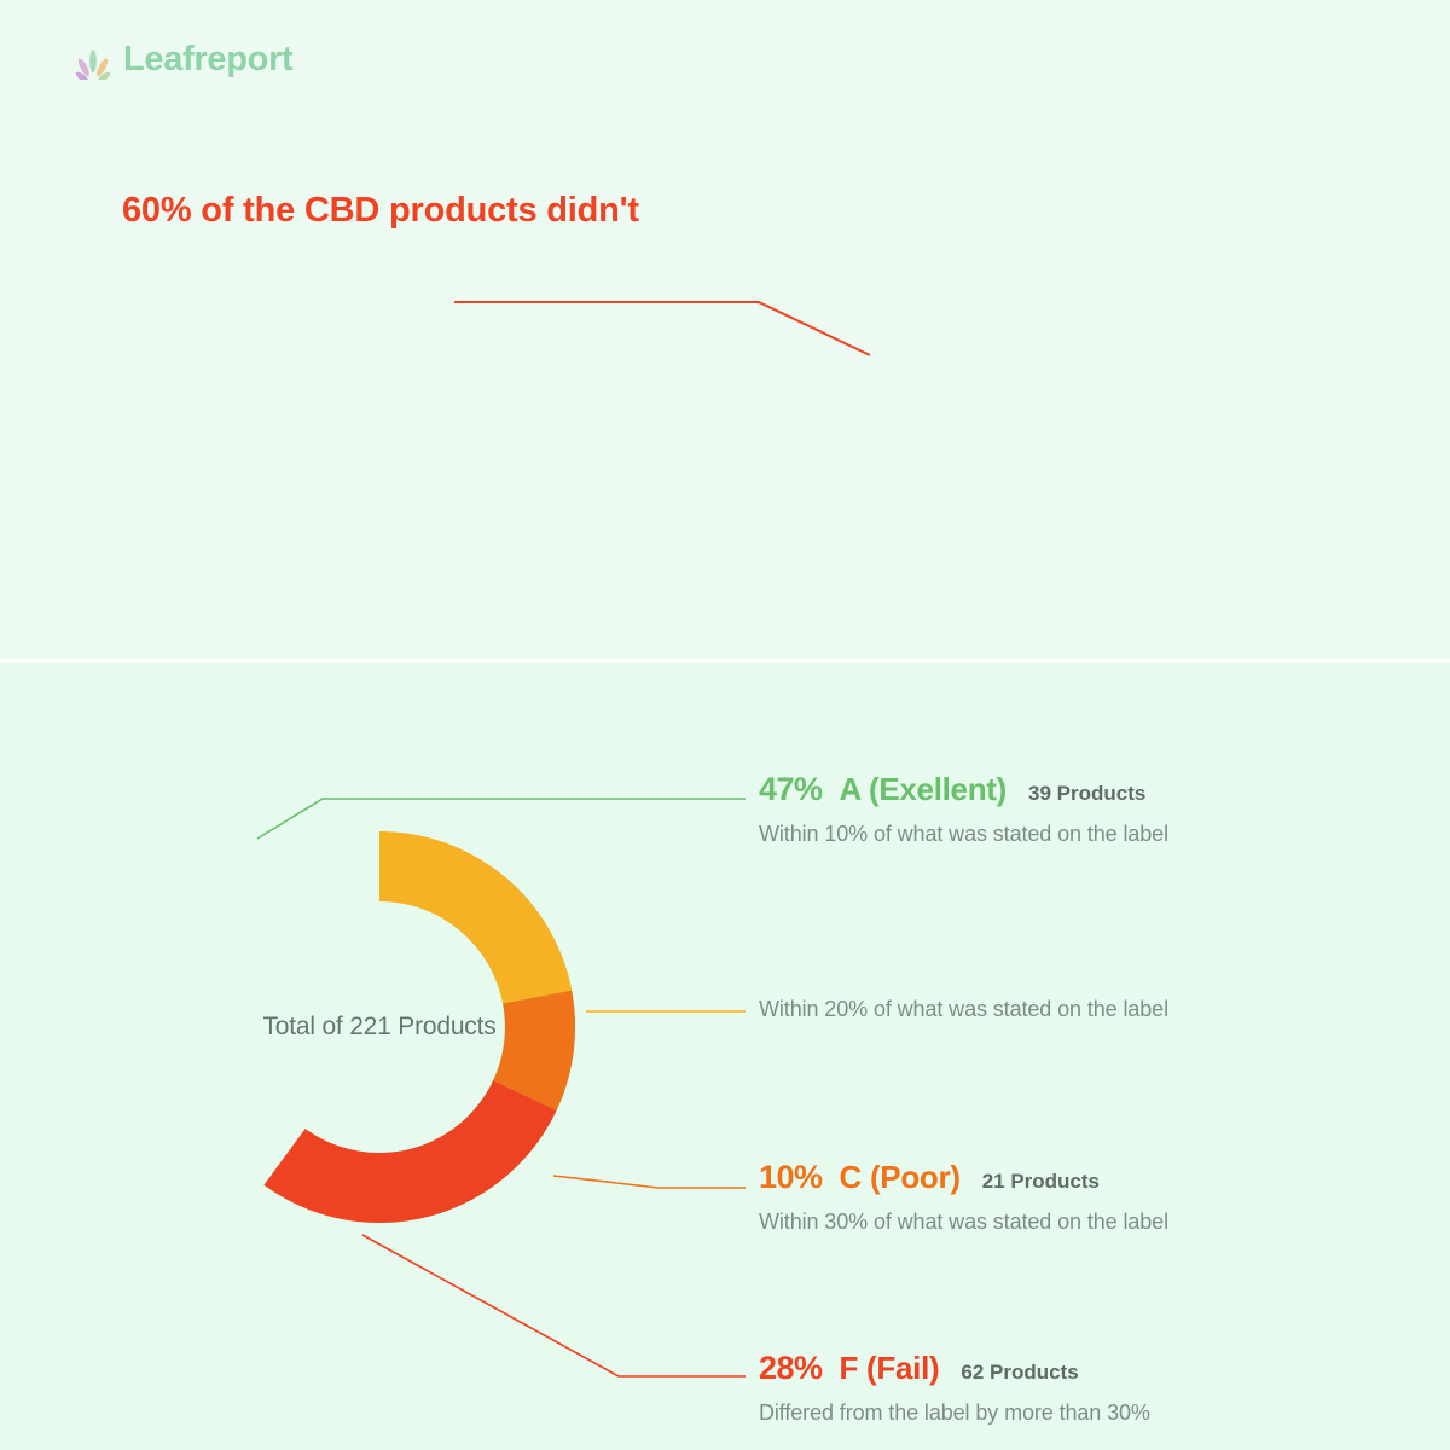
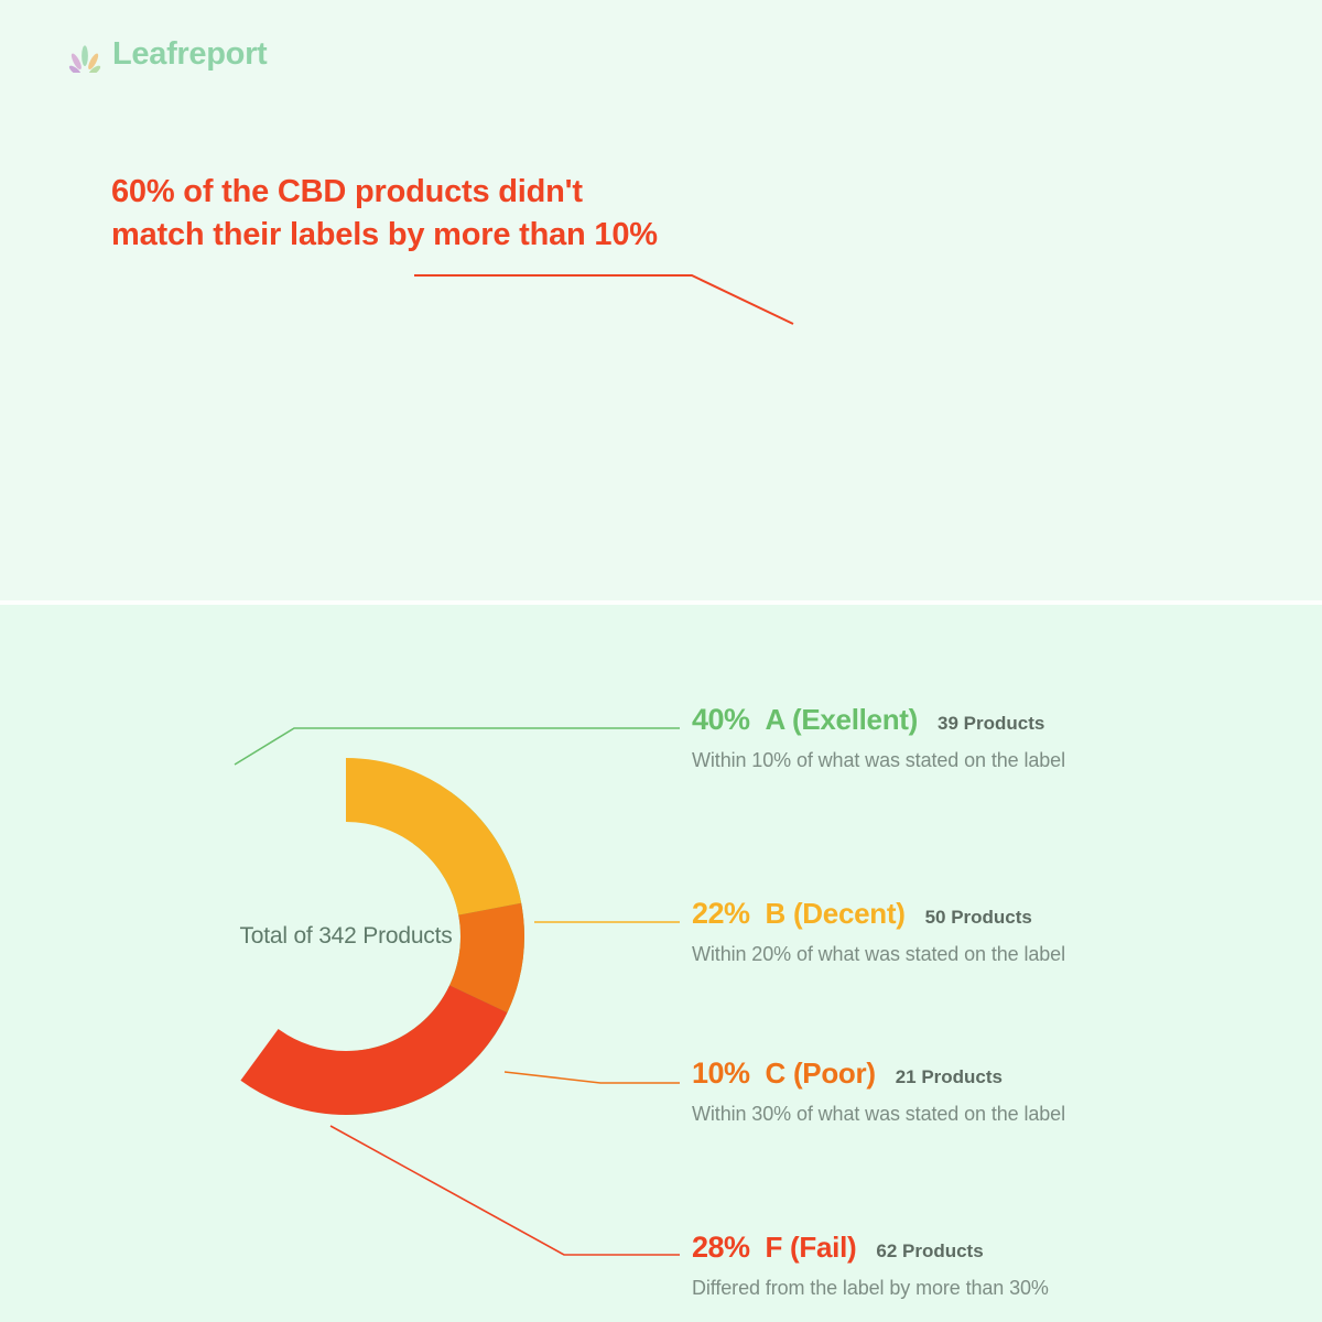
  Leafreport
  60% of the CBD products didn't
+ match their labels by more than 10%
- Total of 221 Products
+ Total of 342 Products
- 47%
+ 40%
  A (Exellent)
  39 Products
  Within 10% of what was stated on the label
+ 22%
+ B (Decent)
+ 50 Products
  Within 20% of what was stated on the label
  10%
  C (Poor)
  21 Products
  Within 30% of what was stated on the label
  28%
  F (Fail)
  62 Products
  Differed from the label by more than 30%
